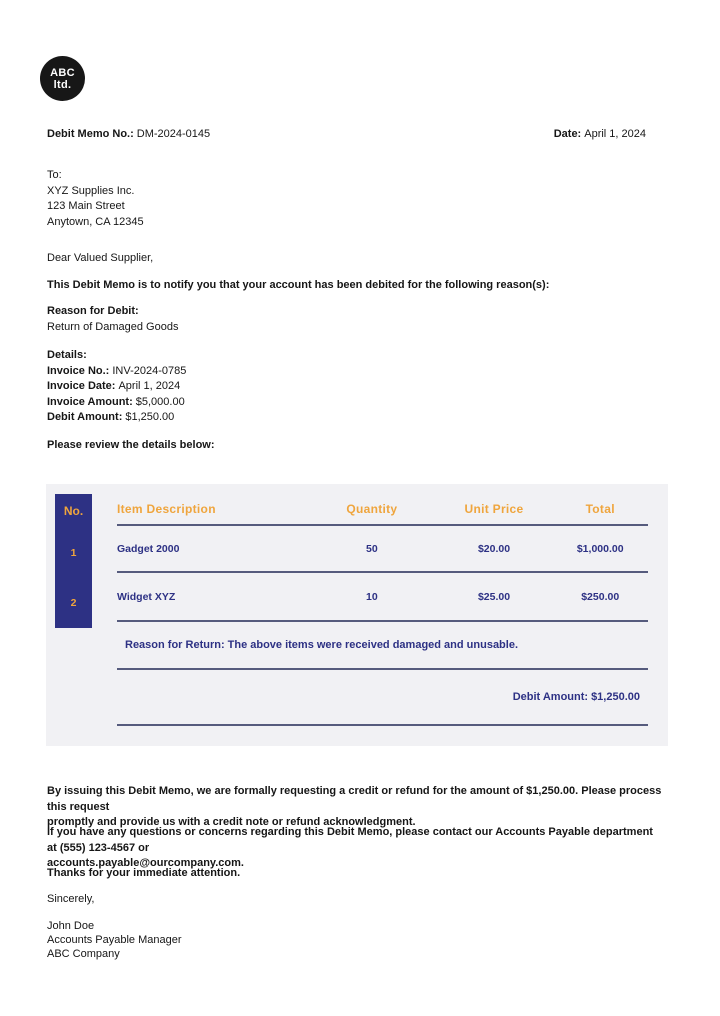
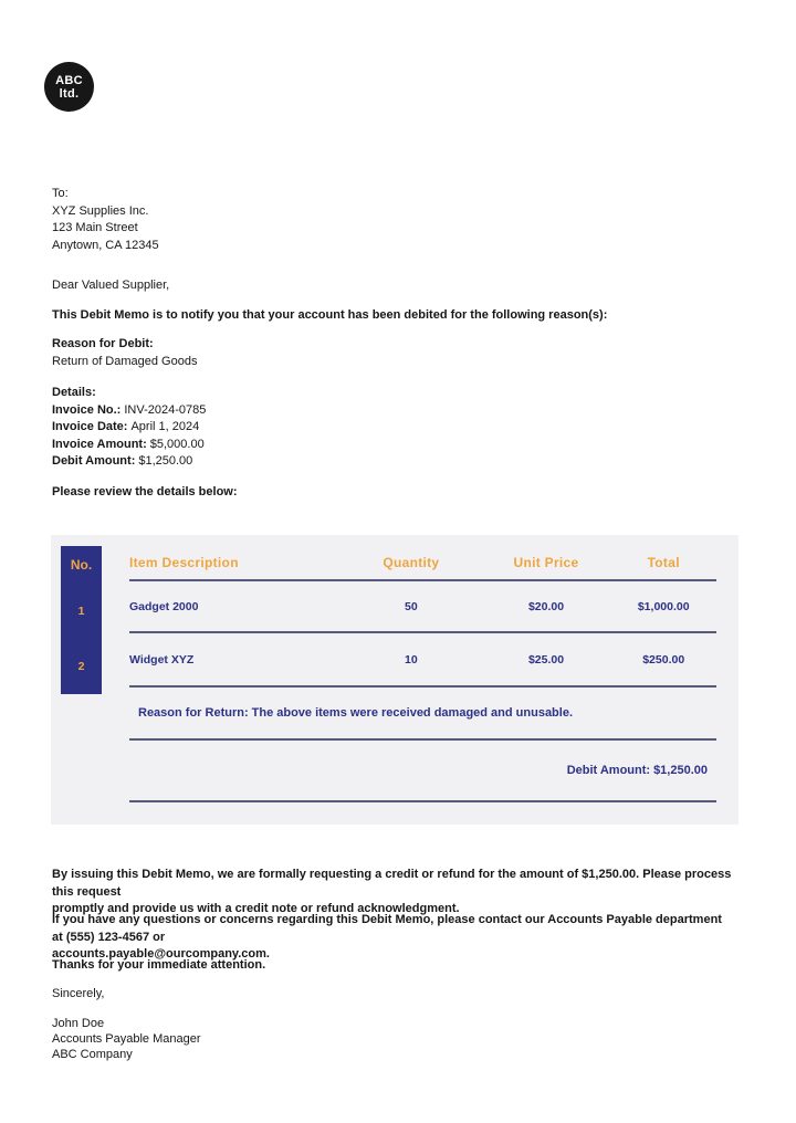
  ABC
  ltd.
- Debit Memo No.: DM-2024-0145
- Date: April 1, 2024
  To:
  XYZ Supplies Inc.
  123 Main Street
  Anytown, CA 12345
  Dear Valued Supplier,
  This Debit Memo is to notify you that your account has been debited for the following reason(s):
  Reason for Debit:
  Return of Damaged Goods
  Details:
  Invoice No.: INV-2024-0785
  Invoice Date: April 1, 2024
  Invoice Amount: $5,000.00
  Debit Amount: $1,250.00
  Please review the details below:
  No.
  1
  2
  Item Description
  Quantity
  Unit Price
  Total
  Gadget 2000
  50
  $20.00
  $1,000.00
  Widget XYZ
  10
  $25.00
  $250.00
  Reason for Return:
  The above items were received damaged and unusable.
  Debit Amount:
  $1,250.00
  By issuing this Debit Memo, we are formally requesting a credit or refund for the amount of $1,250.00. Please process this request
  promptly and provide us with a credit note or refund acknowledgment.
  If you have any questions or concerns regarding this Debit Memo, please contact our Accounts Payable department at (555) 123-4567 or
  accounts.payable@ourcompany.com.
  Thanks for your immediate attention.
  Sincerely,
  John Doe
  Accounts Payable Manager
  ABC Company
